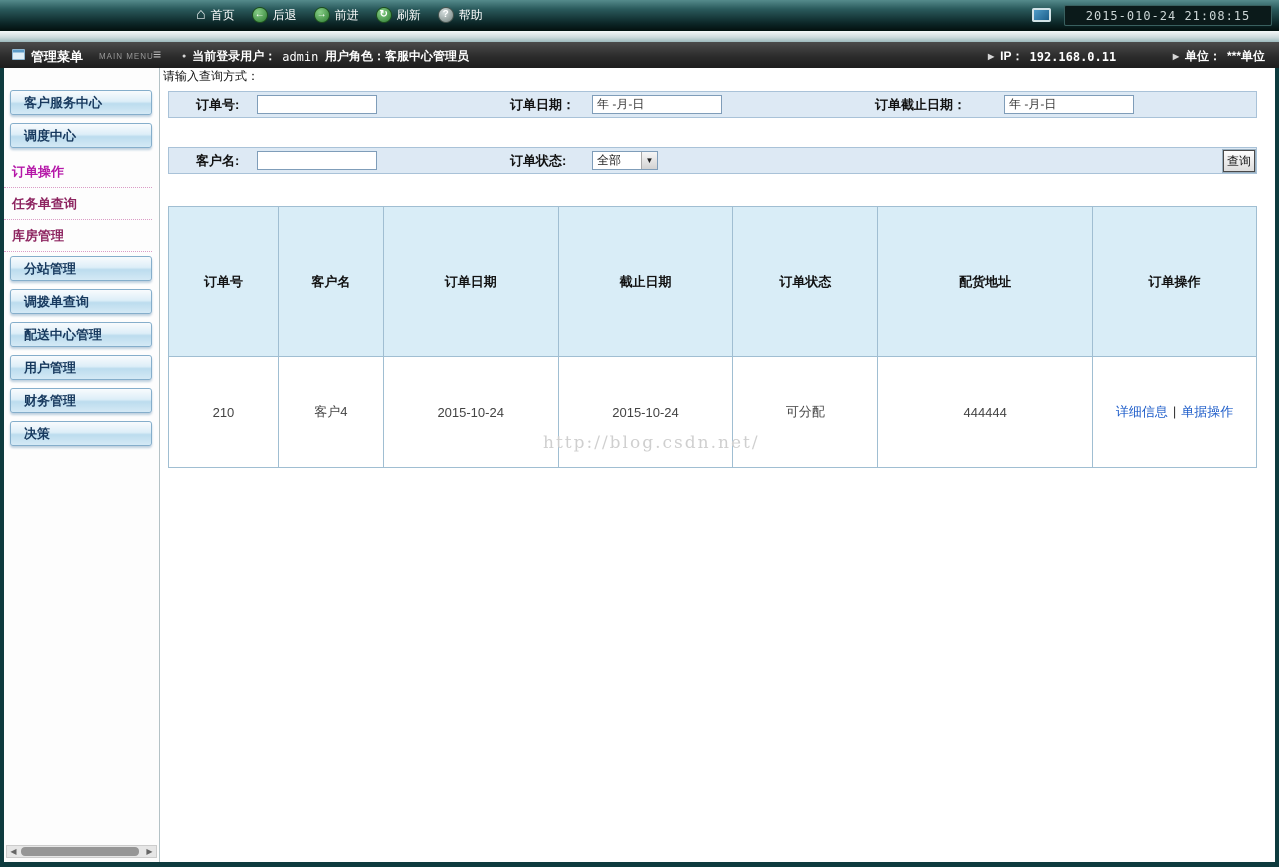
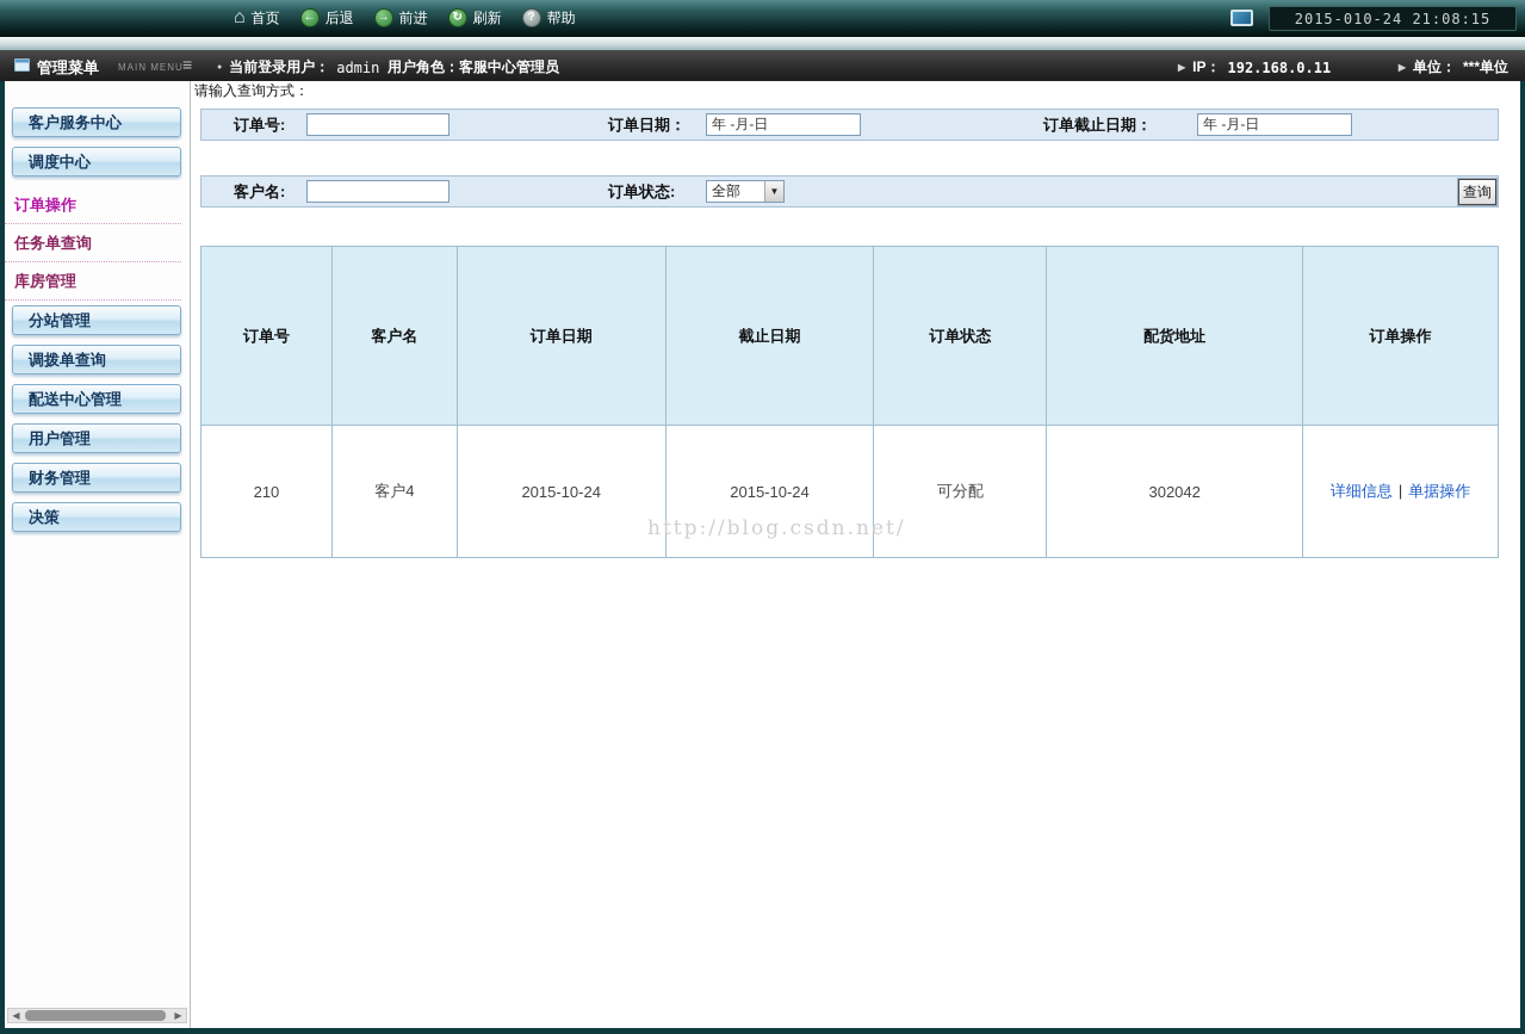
  ⌂
  首页
  ←
  后退
  →
  前进
  ↻
  刷新
  ?
  帮助
  2015-010-24 21:08:15
  管理菜单
  MAIN MENU
  ≡
  当前登录用户：
  admin
  用户角色：客服中心管理员
  ▶
  IP：
  192.168.0.11
  ▶
  单位：
  ***单位
  客户服务中心
  调度中心
  订单操作
  任务单查询
  库房管理
  分站管理
  调拨单查询
  配送中心管理
  用户管理
  财务管理
  决策
  ◀
  ▶
  请输入查询方式：
  订单号:
  订单日期：
  年 -月-日
  订单截止日期：
  年 -月-日
  客户名:
  订单状态:
  全部
  ▼
  查询
  订单号	客户名	订单日期	截止日期	订单状态	配货地址	订单操作
- 210	客户4	2015-10-24	2015-10-24	可分配	444444	详细信息 | 单据操作
+ 210	客户4	2015-10-24	2015-10-24	可分配	302042	详细信息 | 单据操作
  http://blog.csdn.net/
